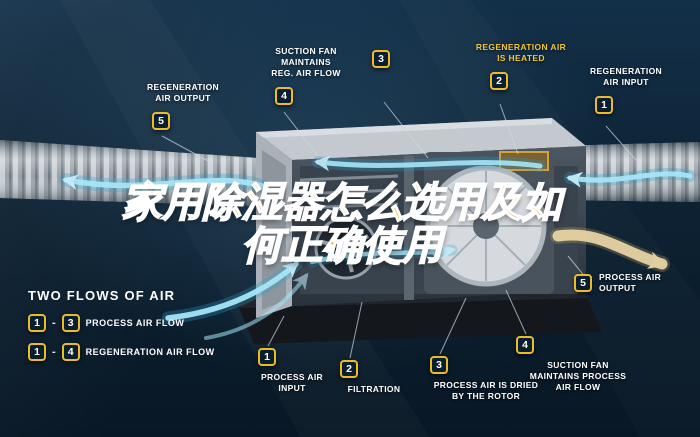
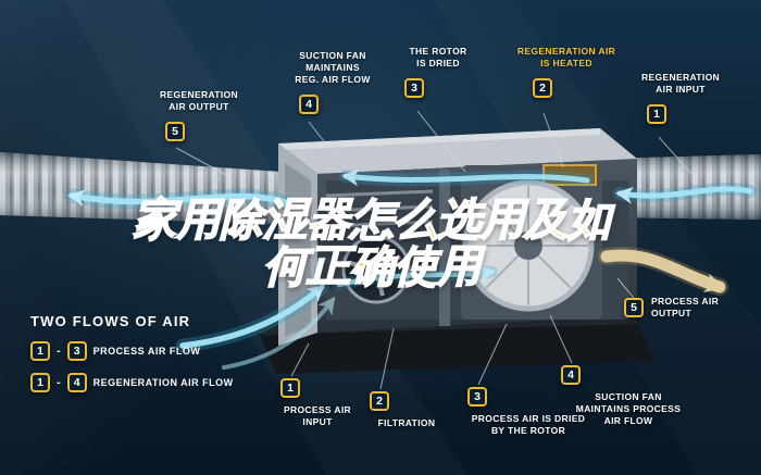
  家用除湿器怎么选用及如
  何正确使用
  REGENERATION
  AIR OUTPUT
  5
  SUCTION FAN
  MAINTAINS
  REG. AIR FLOW
  4
+ THE ROTOR
+ IS DRIED
  3
  REGENERATION AIR
  IS HEATED
  2
  REGENERATION
  AIR INPUT
  1
  1
  PROCESS AIR
  INPUT
  2
  FILTRATION
  3
  PROCESS AIR IS DRIED
  BY THE ROTOR
  4
  SUCTION FAN
  MAINTAINS PROCESS
  AIR FLOW
  5
  PROCESS AIR
  OUTPUT
  TWO FLOWS OF AIR
  1
  -
  3
  PROCESS AIR FLOW
  1
  -
  4
  REGENERATION AIR FLOW
